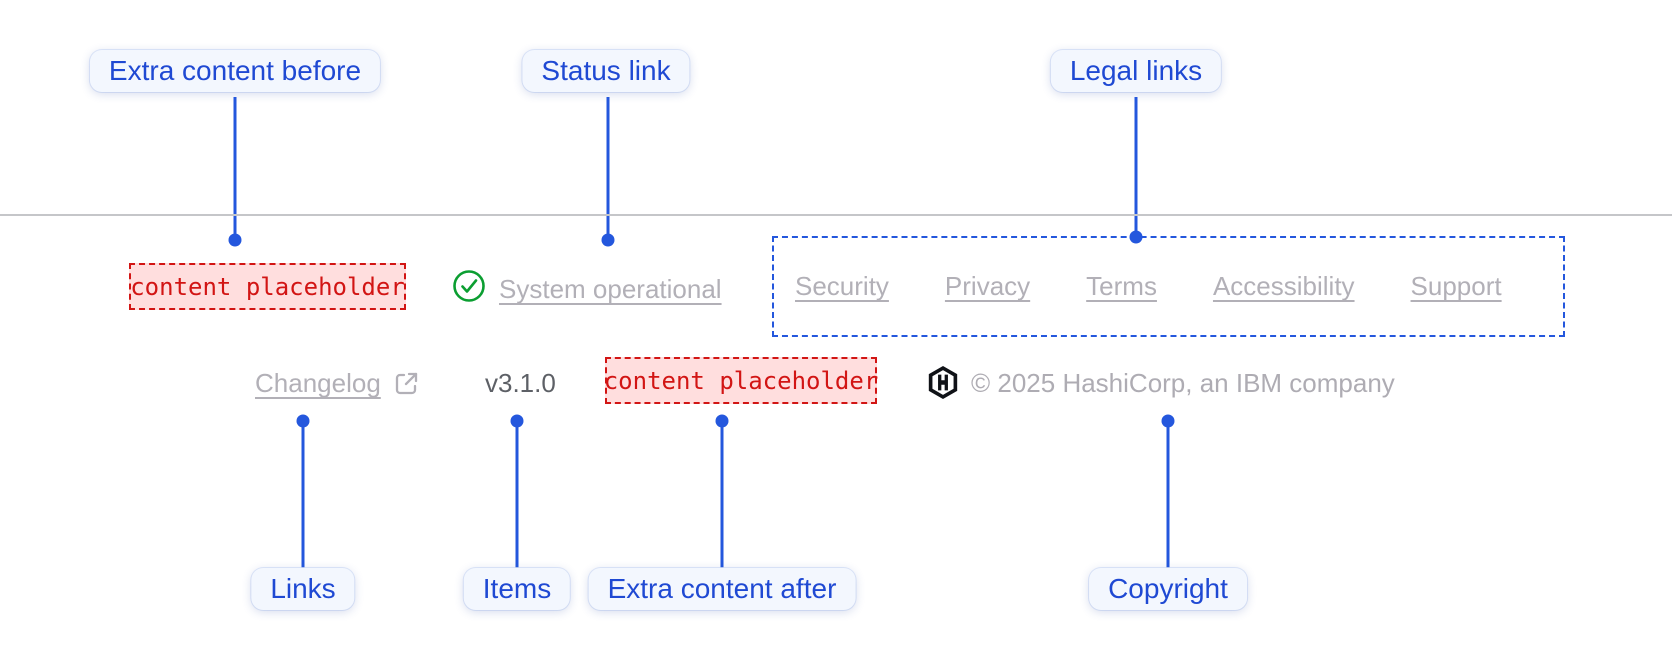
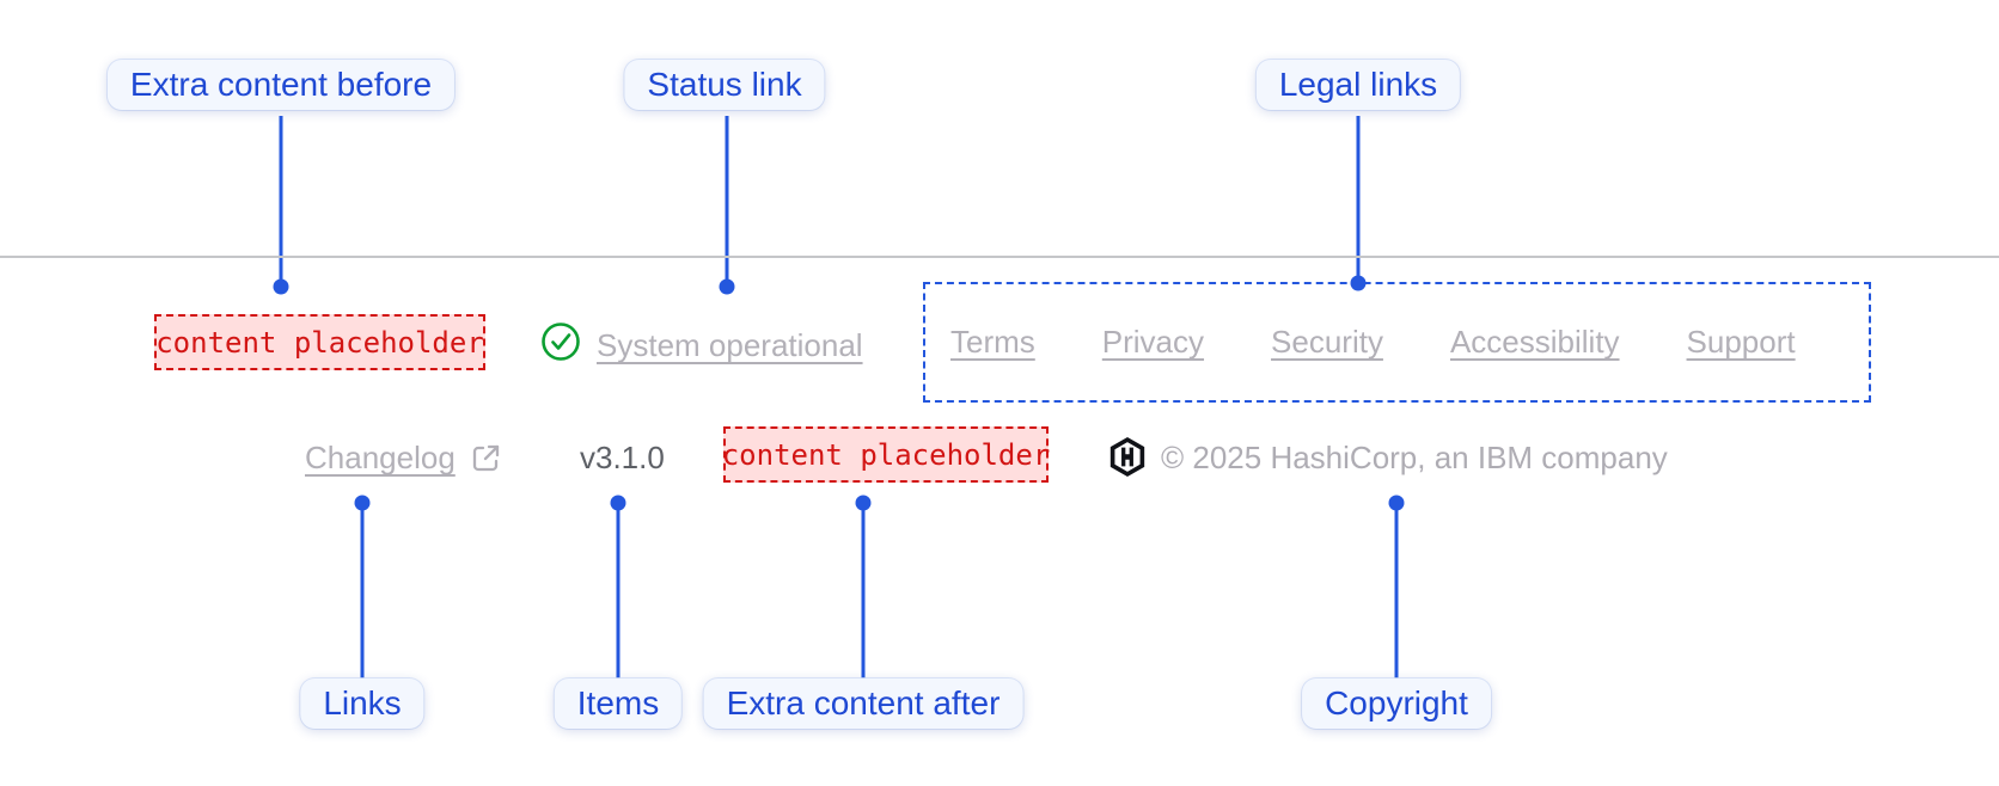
  Extra content before
  Status link
  Legal links
  content placeholder
  System operational
- Security
+ Terms
  Privacy
- Terms
+ Security
  Accessibility
  Support
  Changelog
  v3.1.0
  content placeholder
  © 2025 HashiCorp, an IBM company
  Links
  Items
  Extra content after
  Copyright
